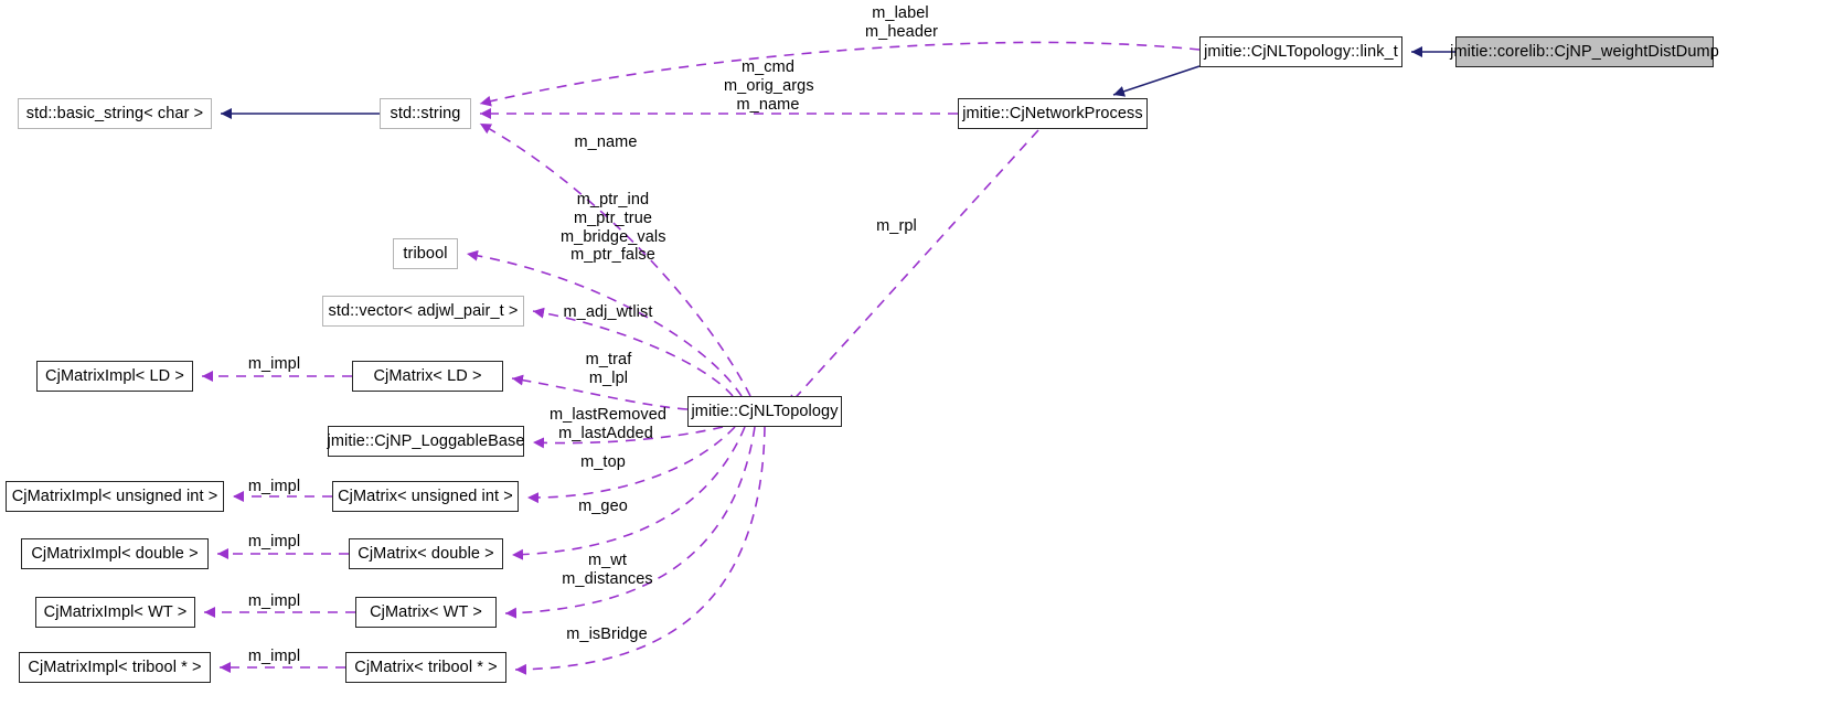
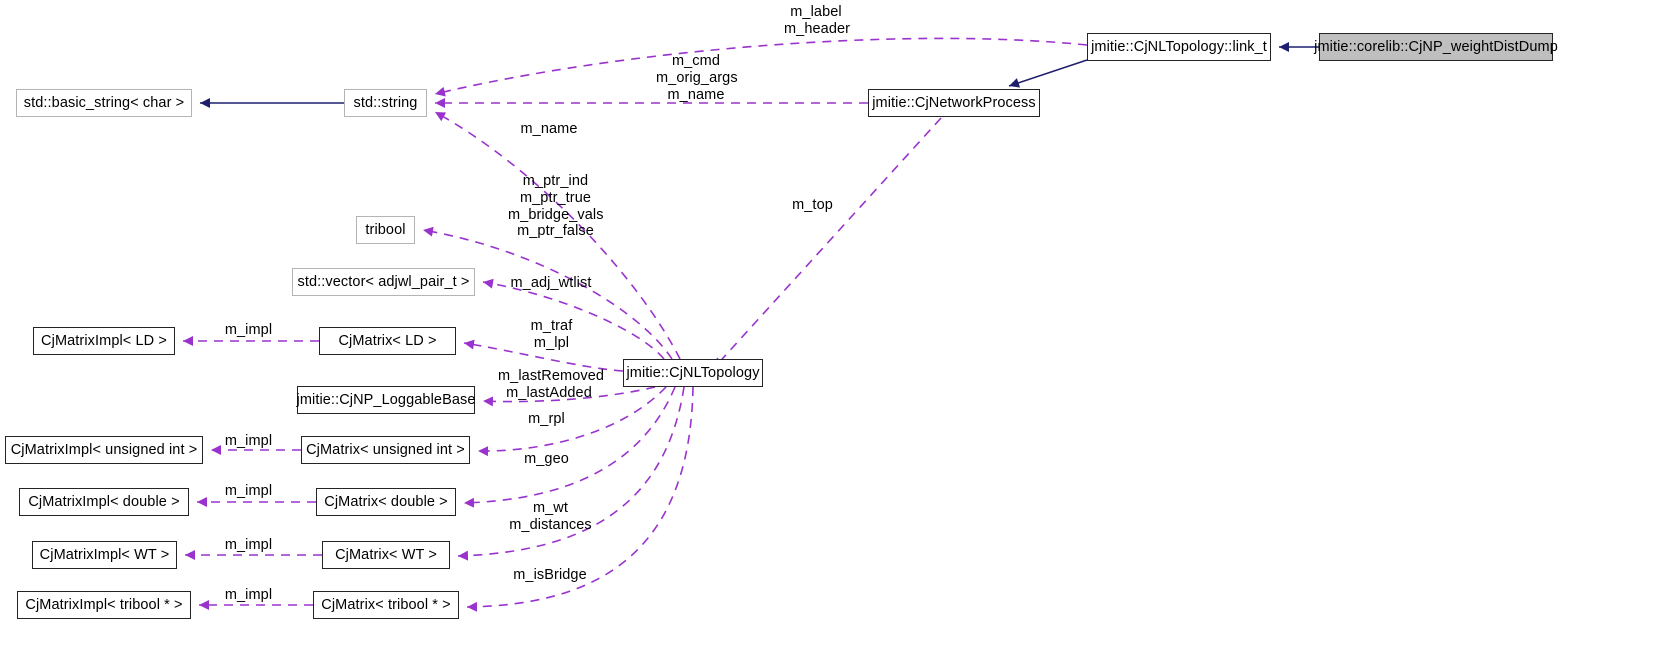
  std::basic_string< char >
  std::string
  tribool
  std::vector< adjwl_pair_t >
  CjMatrixImpl< LD >
  CjMatrix< LD >
  jmitie::CjNP_LoggableBase
  CjMatrixImpl< unsigned int >
  CjMatrix< unsigned int >
  CjMatrixImpl< double >
  CjMatrix< double >
  CjMatrixImpl< WT >
  CjMatrix< WT >
  CjMatrixImpl< tribool * >
  CjMatrix< tribool * >
  jmitie::CjNLTopology
  jmitie::CjNetworkProcess
  jmitie::CjNLTopology::link_t
  jmitie::corelib::CjNP_weightDistDump
  m_label
  m_header
  m_cmd
  m_orig_args
  m_name
  m_name
  m_ptr_ind
  m_ptr_true
  m_bridge_vals
  m_ptr_false
  m_adj_wtlist
- m_rpl
+ m_top
  m_traf
  m_lpl
  m_lastRemoved
  m_lastAdded
- m_top
+ m_rpl
  m_geo
  m_wt
  m_distances
  m_isBridge
  m_impl
  m_impl
  m_impl
  m_impl
  m_impl
